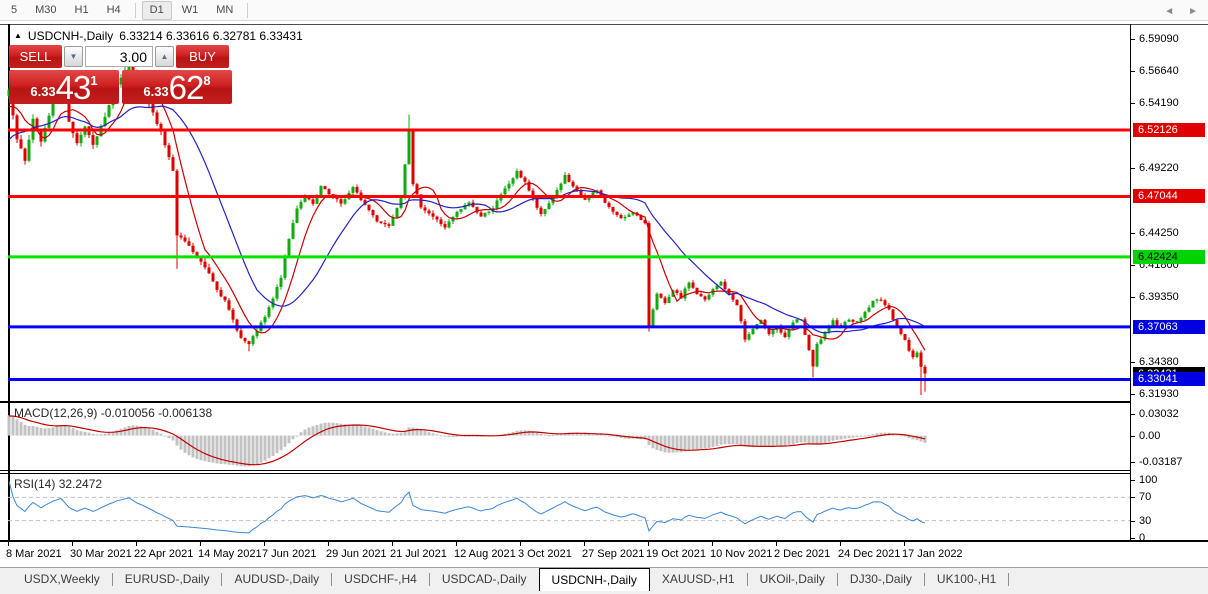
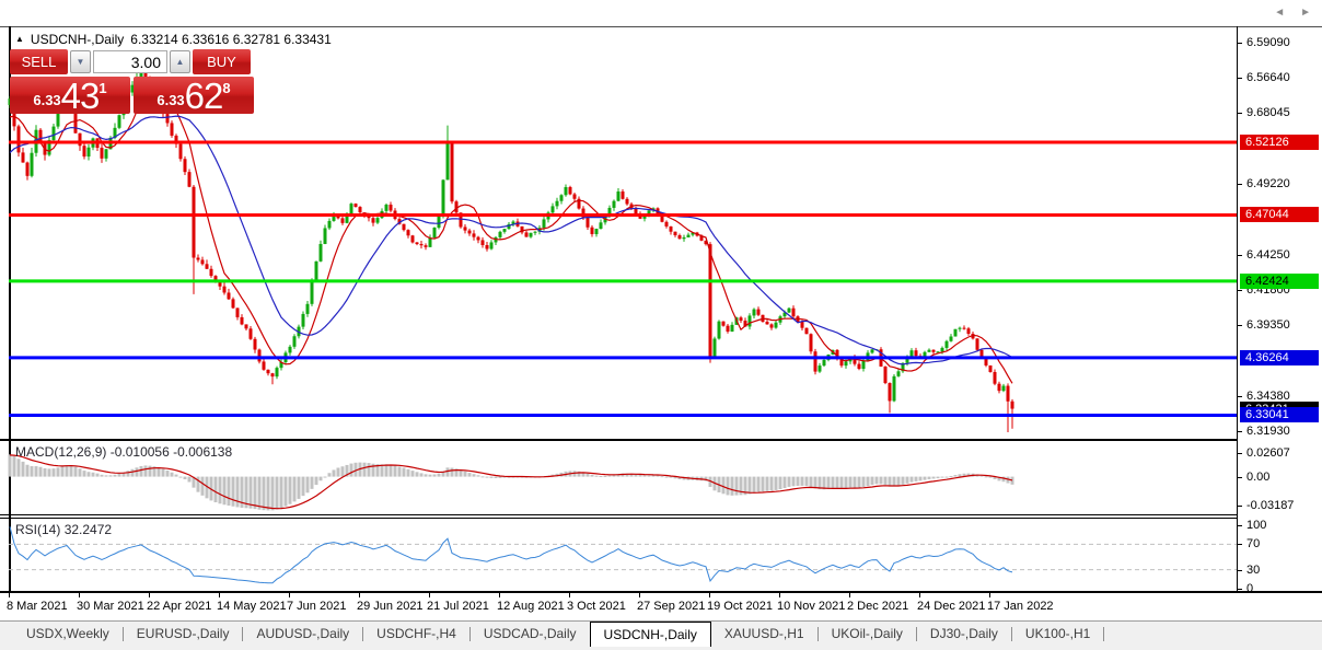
- 5
- M30
- H1
- H4
- D1
- W1
- MN
  ▲
  USDCNH-,Daily
  6.33214 6.33616 6.32781 6.33431
  SELL
  ▼
  3.00
  ▲
  BUY
  6.33
  43
  1
  6.33
  62
  8
  MACD(12,26,9) -0.010056 -0.006138
  RSI(14) 32.2472
  6.59090
  6.56640
- 6.54190
+ 9.68045
  6.49220
  6.44250
  6.41800
  6.39350
  6.34380
  6.31930
  6.52126
  6.47044
  6.42424
- 6.37063
+ 4.36264
  6.33041
- 0.03032
+ 0.02607
  0.00
  -0.03187
  100
  70
  30
  0
  8 Mar 2021
  30 Mar 2021
  22 Apr 2021
  14 May 2021
  7 Jun 2021
  29 Jun 2021
  21 Jul 2021
  12 Aug 2021
  3 Oct 2021
  27 Sep 2021
  19 Oct 2021
  10 Nov 2021
  2 Dec 2021
  24 Dec 2021
  17 Jan 2022
  USDX,Weekly
  EURUSD-,Daily
  AUDUSD-,Daily
  USDCHF-,H4
  USDCAD-,Daily
  USDCNH-,Daily
  XAUUSD-,H1
  UKOil-,Daily
  DJ30-,Daily
  UK100-,H1
  ◄
  ►
